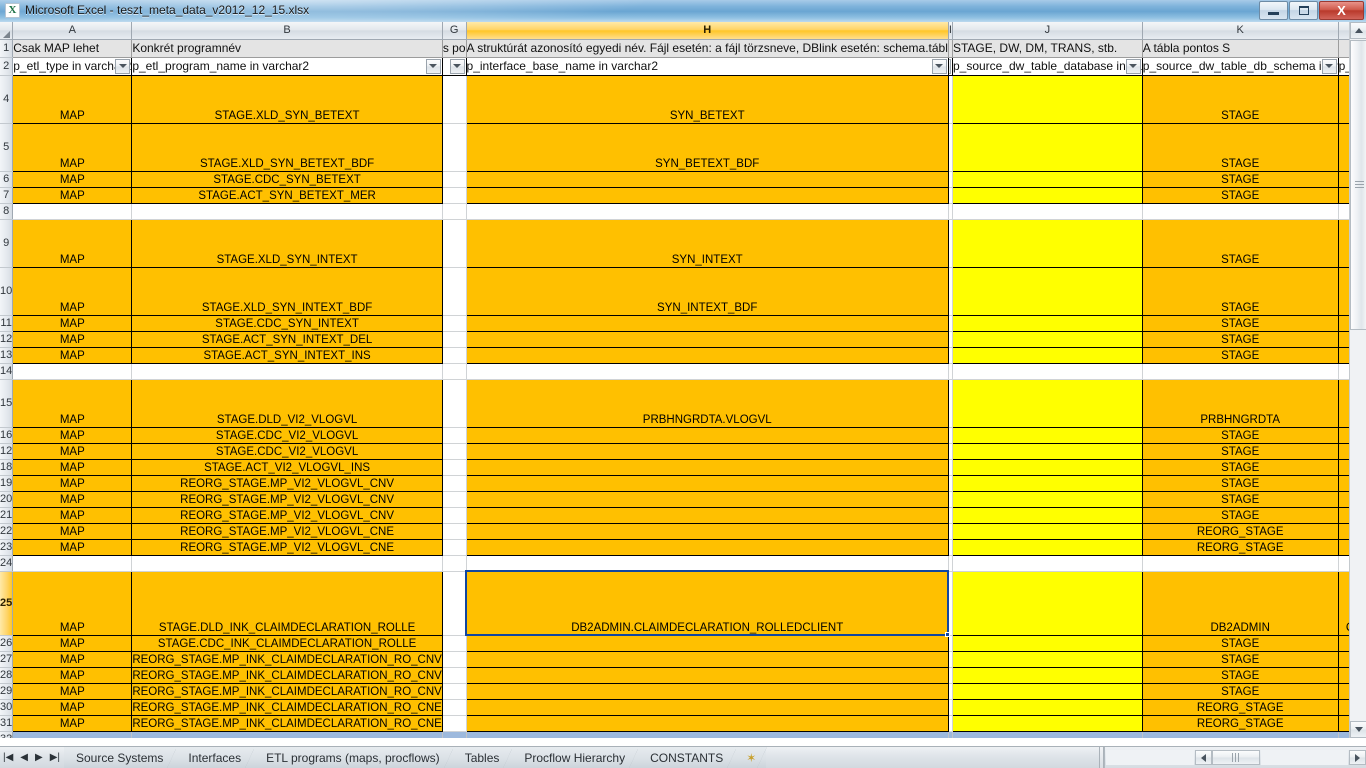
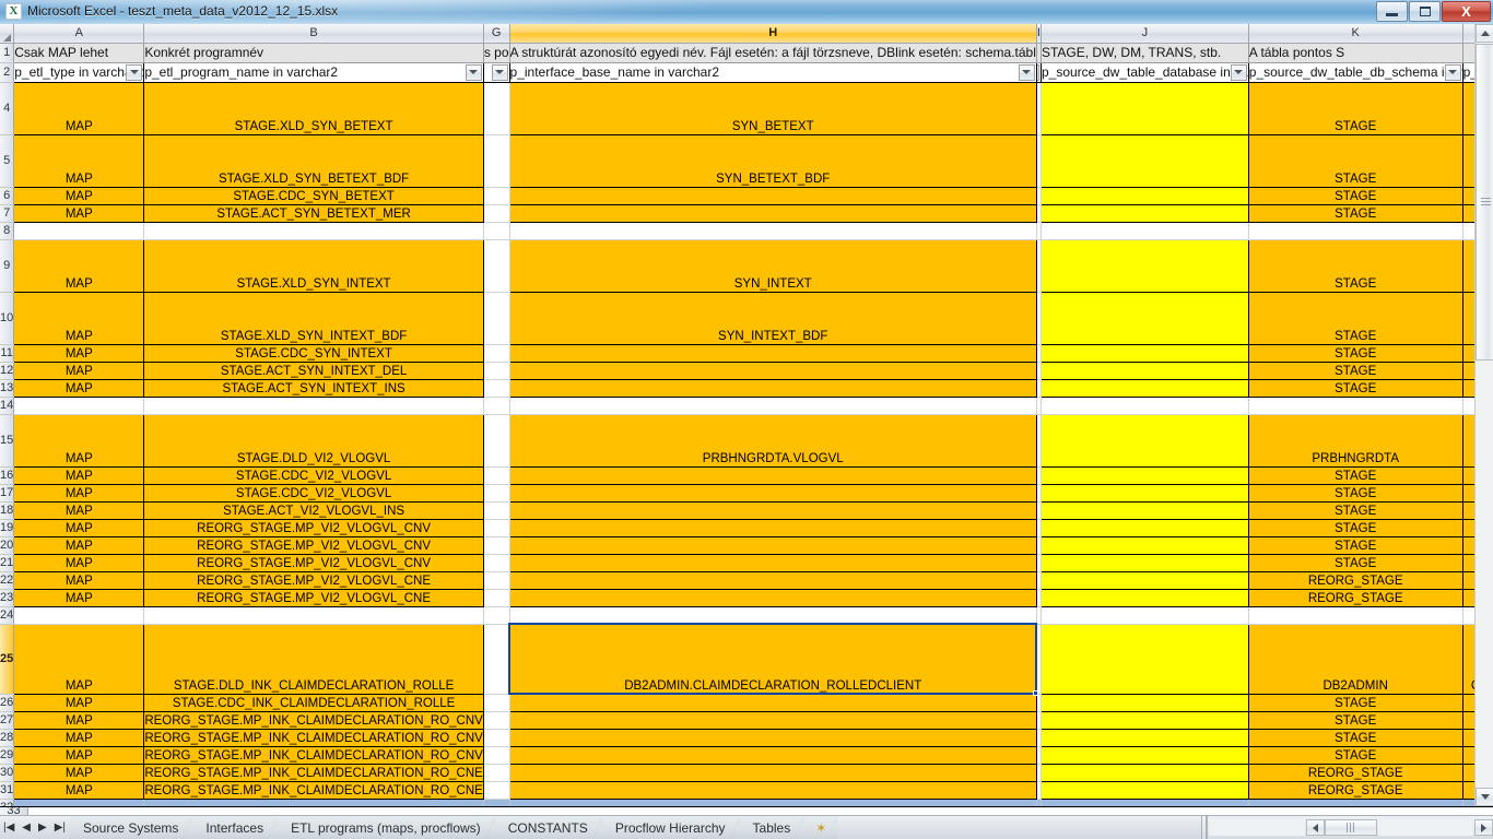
  X
  Microsoft Excel - teszt_meta_data_v2012_12_15.xlsx
  X
  	A	B	G	H	I	J	K
  1	Csak MAP lehet	Konkrét programnév	s po	A struktúrát azonosító egyedi név. Fájl esetén: a fájl törzsneve, DBlink esetén: schema.tábl		STAGE, DW, DM, TRANS, stb.	A tábla pontos S
  2	p_etl_type in varch	p_etl_program_name in varchar2		p_interface_base_name in varchar2		p_source_dw_table_database in	p_source_dw_table_db_schema i	p
  4	MAP	STAGE.XLD_SYN_BETEXT		SYN_BETEXT			STAGE
  5	MAP	STAGE.XLD_SYN_BETEXT_BDF		SYN_BETEXT_BDF			STAGE
  6	MAP	STAGE.CDC_SYN_BETEXT					STAGE
  7	MAP	STAGE.ACT_SYN_BETEXT_MER					STAGE
  8
  9	MAP	STAGE.XLD_SYN_INTEXT		SYN_INTEXT			STAGE
  10	MAP	STAGE.XLD_SYN_INTEXT_BDF		SYN_INTEXT_BDF			STAGE
  11	MAP	STAGE.CDC_SYN_INTEXT					STAGE
  12	MAP	STAGE.ACT_SYN_INTEXT_DEL					STAGE
  13	MAP	STAGE.ACT_SYN_INTEXT_INS					STAGE
  14
  15	MAP	STAGE.DLD_VI2_VLOGVL		PRBHNGRDTA.VLOGVL			PRBHNGRDTA
  16	MAP	STAGE.CDC_VI2_VLOGVL					STAGE
- 12	MAP	STAGE.CDC_VI2_VLOGVL					STAGE
+ 17	MAP	STAGE.CDC_VI2_VLOGVL					STAGE
  18	MAP	STAGE.ACT_VI2_VLOGVL_INS					STAGE
  19	MAP	REORG_STAGE.MP_VI2_VLOGVL_CNV					STAGE
  20	MAP	REORG_STAGE.MP_VI2_VLOGVL_CNV					STAGE
  21	MAP	REORG_STAGE.MP_VI2_VLOGVL_CNV					STAGE
  22	MAP	REORG_STAGE.MP_VI2_VLOGVL_CNE					REORG_STAGE
  23	MAP	REORG_STAGE.MP_VI2_VLOGVL_CNE					REORG_STAGE
  24
  25	MAP	STAGE.DLD_INK_CLAIMDECLARATION_ROLLE		DB2ADMIN.CLAIMDECLARATION_ROLLEDCLIENT			DB2ADMIN
  26	MAP	STAGE.CDC_INK_CLAIMDECLARATION_ROLLE					STAGE
  27	MAP	REORG_STAGE.MP_INK_CLAIMDECLARATION_RO_CNV					STAGE
  28	MAP	REORG_STAGE.MP_INK_CLAIMDECLARATION_RO_CNV					STAGE
  29	MAP	REORG_STAGE.MP_INK_CLAIMDECLARATION_RO_CNV					STAGE
  30	MAP	REORG_STAGE.MP_INK_CLAIMDECLARATION_RO_CNE					REORG_STAGE
  31	MAP	REORG_STAGE.MP_INK_CLAIMDECLARATION_RO_CNE					REORG_STAGE
+ 33
  |◀
  ◀
  ▶
  ▶|
  Source Systems
  Interfaces
  ETL programs (maps, procflows)
- Tables
+ CONSTANTS
  Procflow Hierarchy
- CONSTANTS
+ Tables
  ✶
